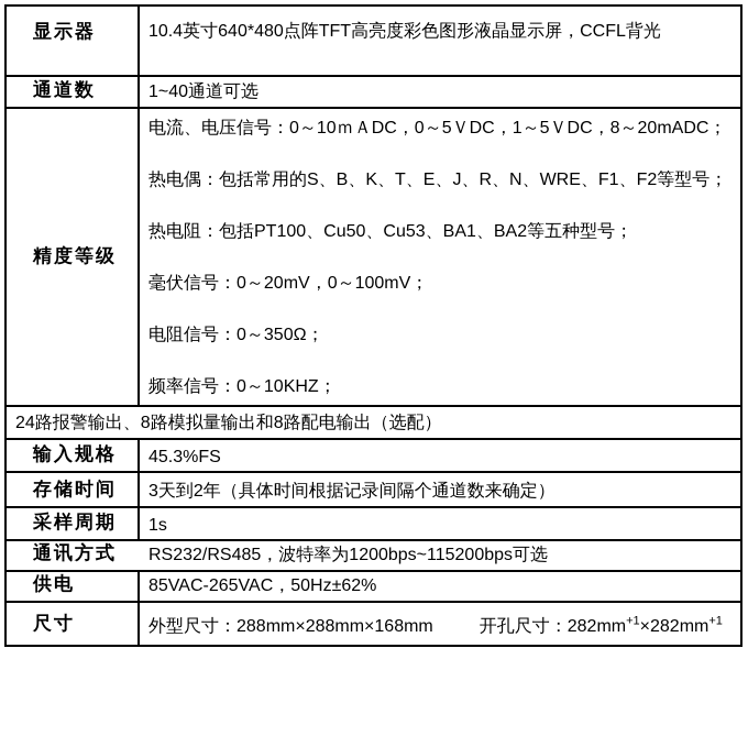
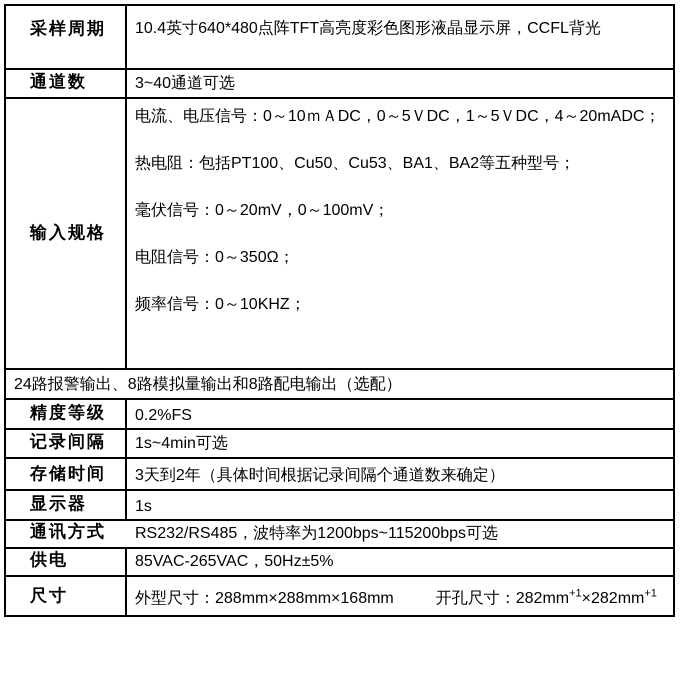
- 显示器
+ 采样周期
  10.4英寸640*480点阵TFT高亮度彩色图形液晶显示屏，CCFL背光
  通道数
- 1~40通道可选
+ 3~40通道可选
- 精度等级
+ 输入规格
- 电流、电压信号：0～10ｍＡDC，0～5ＶDC，1～5ＶDC，8～20mADC；
+ 电流、电压信号：0～10ｍＡDC，0～5ＶDC，1～5ＶDC，4～20mADC；
- 热电偶：包括常用的S、B、K、T、E、J、R、N、WRE、F1、F2等型号；
  热电阻：包括PT100、Cu50、Cu53、BA1、BA2等五种型号；
  毫伏信号：0～20mV，0～100mV；
  电阻信号：0～350Ω；
  频率信号：0～10KHZ；
  24路报警输出、8路模拟量输出和8路配电输出（选配）
- 输入规格
+ 精度等级
- 45.3%FS
+ 0.2%FS
+ 记录间隔
+ 1s~4min可选
  存储时间
  3天到2年（具体时间根据记录间隔个通道数来确定）
- 采样周期
+ 显示器
  1s
  通讯方式
  RS232/RS485，波特率为1200bps~115200bps可选
  供电
- 85VAC-265VAC，50Hz±62%
+ 85VAC-265VAC，50Hz±5%
  尺寸
  外型尺寸：288mm×288mm×168mm
  开孔尺寸：282mm+1×282mm+1
